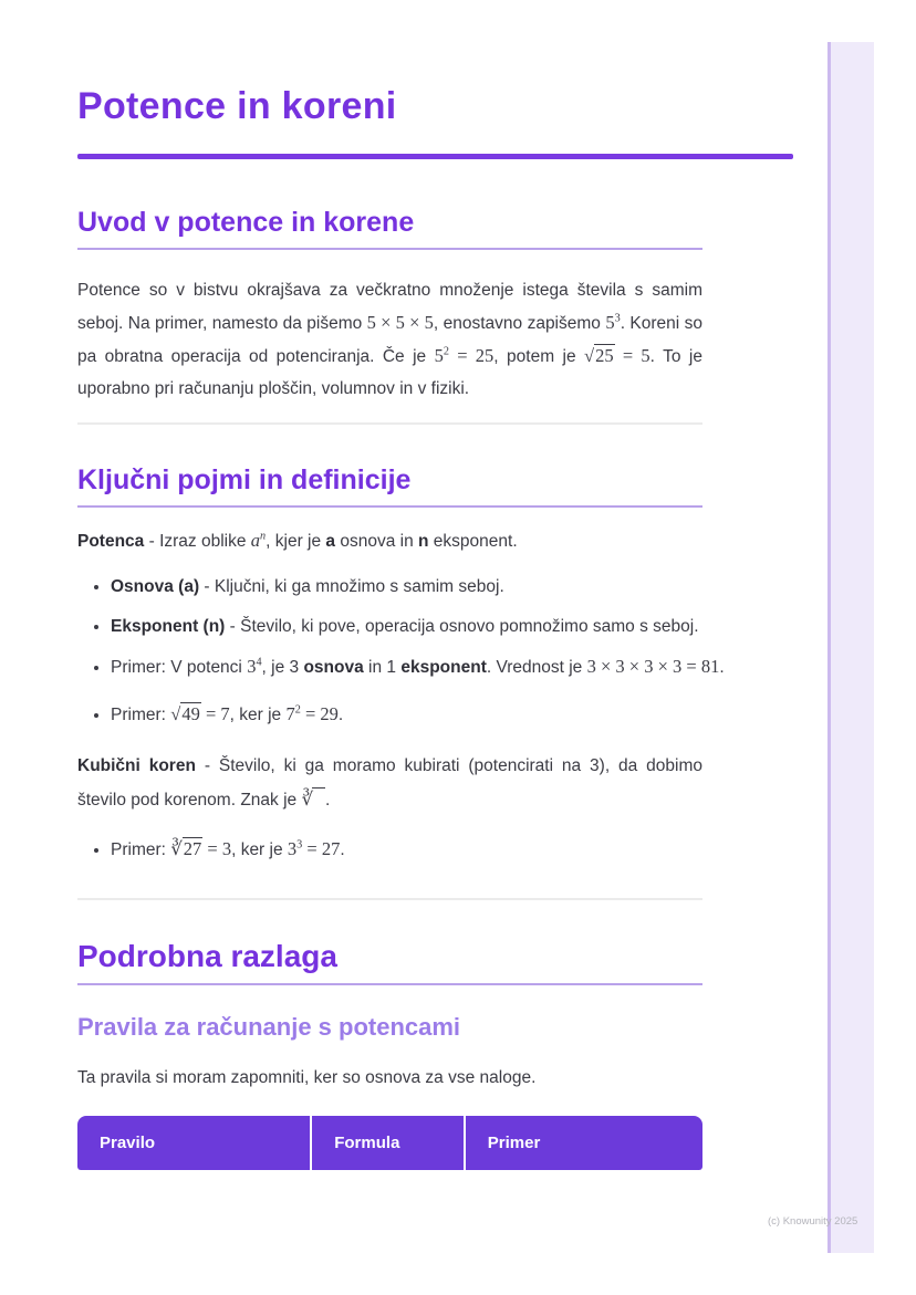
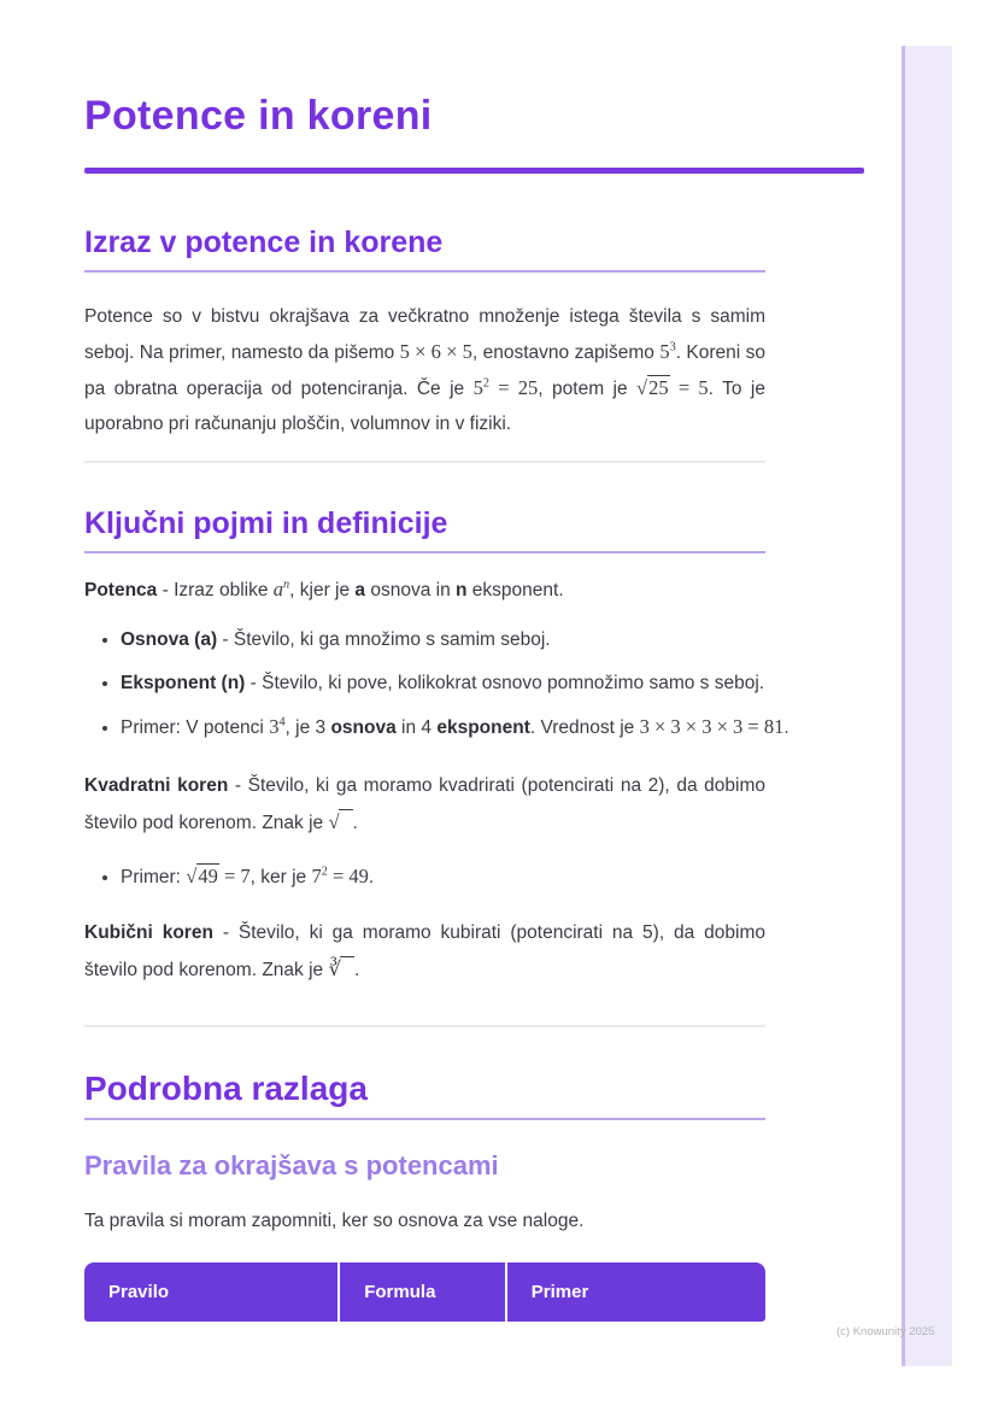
  Potence in koreni
- Uvod v potence in korene
+ Izraz v potence in korene
- Potence so v bistvu okrajšava za večkratno množenje istega števila s samim seboj. Na primer, namesto da pišemo 5 × 5 × 5, enostavno zapišemo 53. Koreni so pa obratna operacija od potenciranja. Če je 52 = 25, potem je √25 = 5. To je uporabno pri računanju ploščin, volumnov in v fiziki.
+ Potence so v bistvu okrajšava za večkratno množenje istega števila s samim seboj. Na primer, namesto da pišemo 5 × 6 × 5, enostavno zapišemo 53. Koreni so pa obratna operacija od potenciranja. Če je 52 = 25, potem je √25 = 5. To je uporabno pri računanju ploščin, volumnov in v fiziki.
  Ključni pojmi in definicije
  Potenca - Izraz oblike an, kjer je a osnova in n eksponent.
- Osnova (a) - Ključni, ki ga množimo s samim seboj.
+ Osnova (a) - Število, ki ga množimo s samim seboj.
- Eksponent (n) - Število, ki pove, operacija osnovo pomnožimo samo s seboj.
+ Eksponent (n) - Število, ki pove, kolikokrat osnovo pomnožimo samo s seboj.
- Primer: V potenci 34, je 3 osnova in 1 eksponent. Vrednost je 3 × 3 × 3 × 3 = 81.
+ Primer: V potenci 34, je 3 osnova in 4 eksponent. Vrednost je 3 × 3 × 3 × 3 = 81.
+ Kvadratni koren - Število, ki ga moramo kvadrirati (potencirati na 2), da dobimo število pod korenom. Znak je √ .
- Primer: √49 = 7, ker je 72 = 29.
+ Primer: √49 = 7, ker je 72 = 49.
- Kubični koren - Število, ki ga moramo kubirati (potencirati na 3), da dobimo število pod korenom. Znak je ∛ .
+ Kubični koren - Število, ki ga moramo kubirati (potencirati na 5), da dobimo število pod korenom. Znak je ∛ .
- Primer: ∛27 = 3, ker je 33 = 27.
  Podrobna razlaga
- Pravila za računanje s potencami
+ Pravila za okrajšava s potencami
  Ta pravila si moram zapomniti, ker so osnova za vse naloge.
  Pravilo
  Formula
  Primer
  (c) Knowunity 2025
